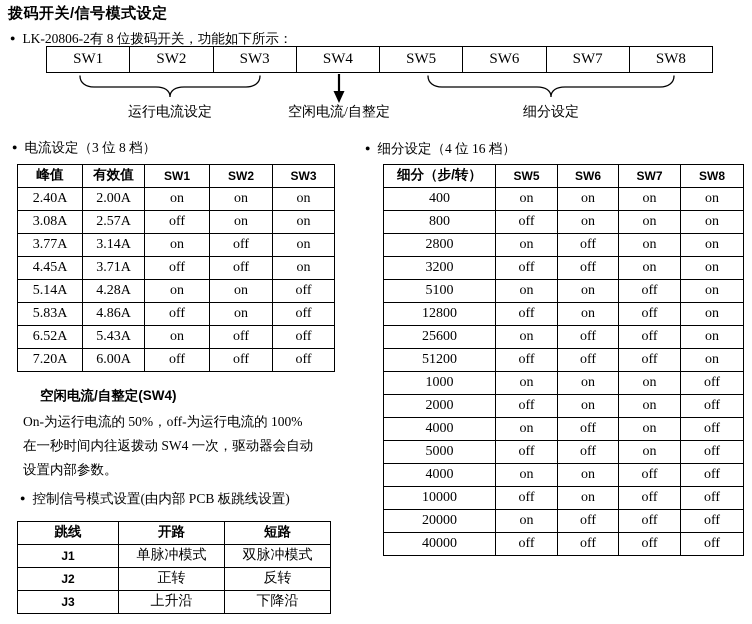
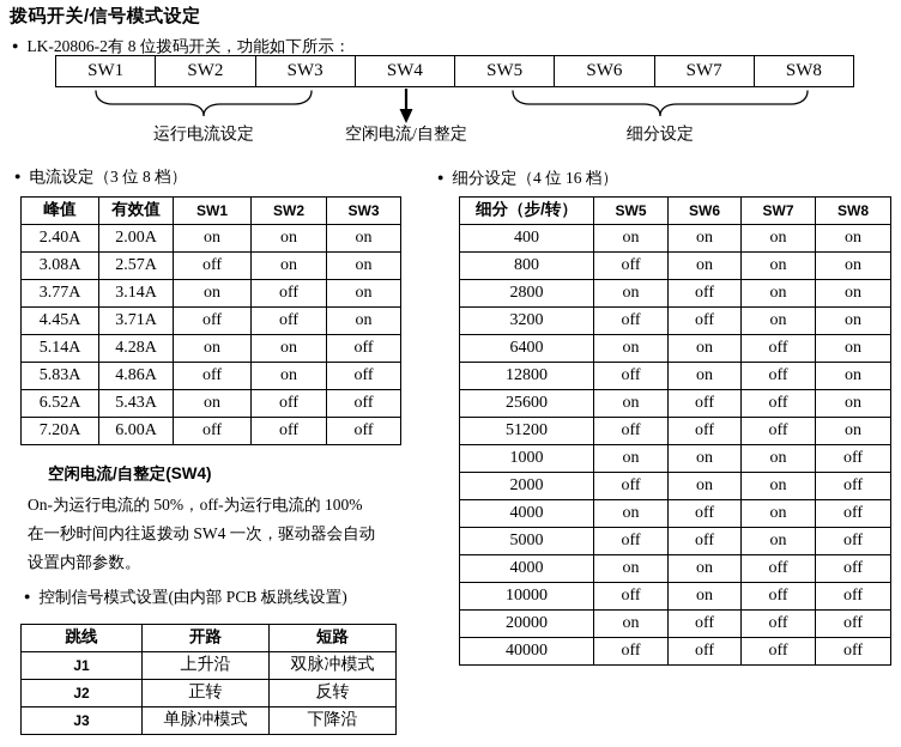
  拨码开关/信号模式设定
  ● LK-20806-2有 8 位拨码开关，功能如下所示：
  SW1
  SW2
  SW3
  SW4
  SW5
  SW6
  SW7
  SW8
  运行电流设定
  空闲电流/自整定
  细分设定
  ● 电流设定（3 位 8 档）
  峰值	有效值	SW1	SW2	SW3
  2.40A	2.00A	on	on	on
  3.08A	2.57A	off	on	on
  3.77A	3.14A	on	off	on
  4.45A	3.71A	off	off	on
  5.14A	4.28A	on	on	off
  5.83A	4.86A	off	on	off
  6.52A	5.43A	on	off	off
  7.20A	6.00A	off	off	off
  ● 细分设定（4 位 16 档）
  细分（步/转）	SW5	SW6	SW7	SW8
  400	on	on	on	on
  800	off	on	on	on
  2800	on	off	on	on
  3200	off	off	on	on
- 5100	on	on	off	on
+ 6400	on	on	off	on
  12800	off	on	off	on
  25600	on	off	off	on
  51200	off	off	off	on
  1000	on	on	on	off
  2000	off	on	on	off
  4000	on	off	on	off
  5000	off	off	on	off
  4000	on	on	off	off
  10000	off	on	off	off
  20000	on	off	off	off
  40000	off	off	off	off
  空闲电流/自整定(SW4)
  On-为运行电流的 50%，off-为运行电流的 100%
  在一秒时间内往返拨动 SW4 一次，驱动器会自动
  设置内部参数。
  ● 控制信号模式设置(由内部 PCB 板跳线设置)
  跳线	开路	短路
- J1	单脉冲模式	双脉冲模式
+ J1	上升沿	双脉冲模式
  J2	正转	反转
- J3	上升沿	下降沿
+ J3	单脉冲模式	下降沿
